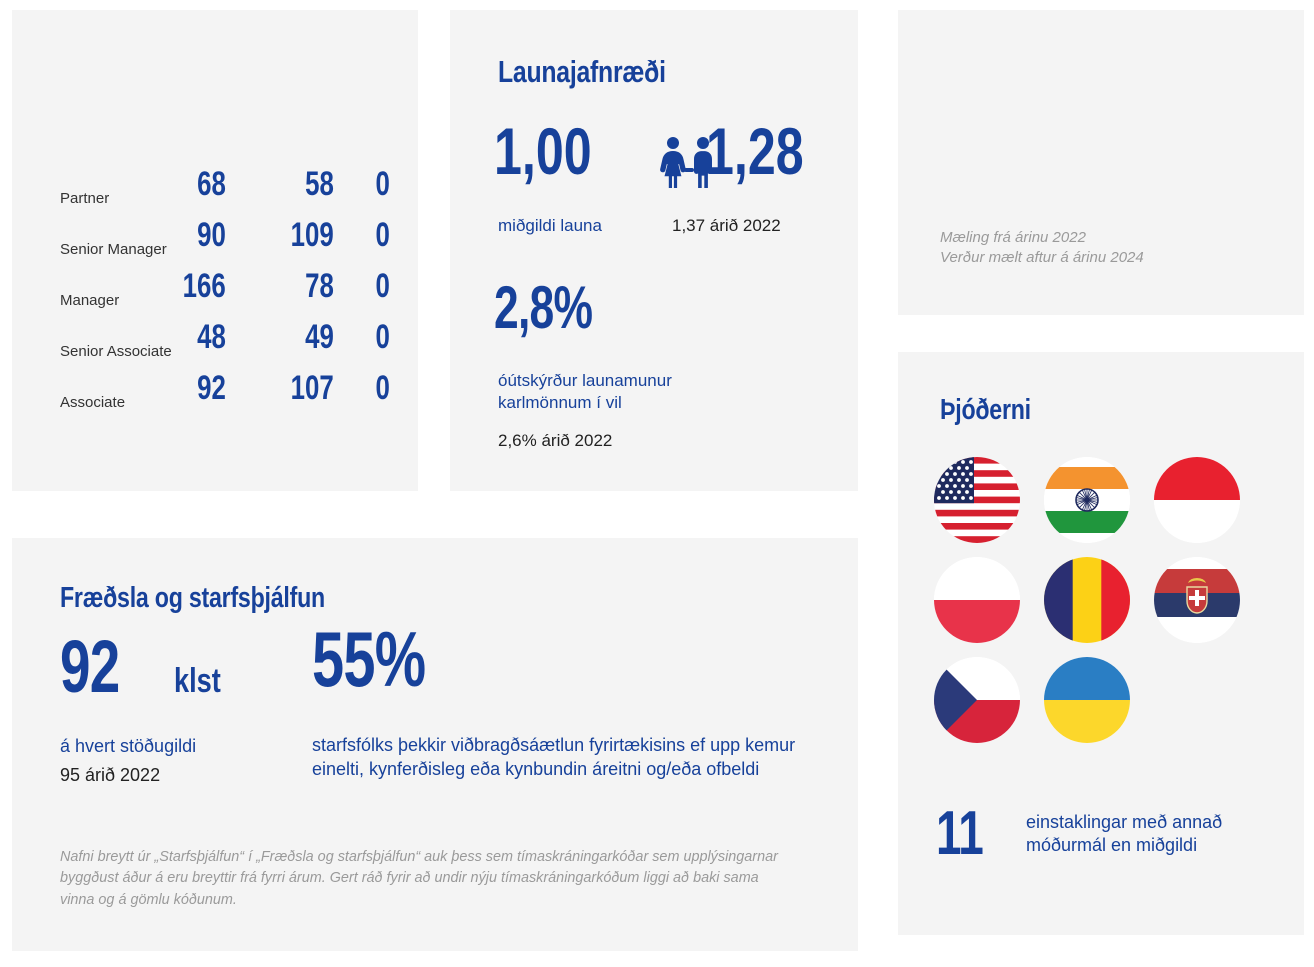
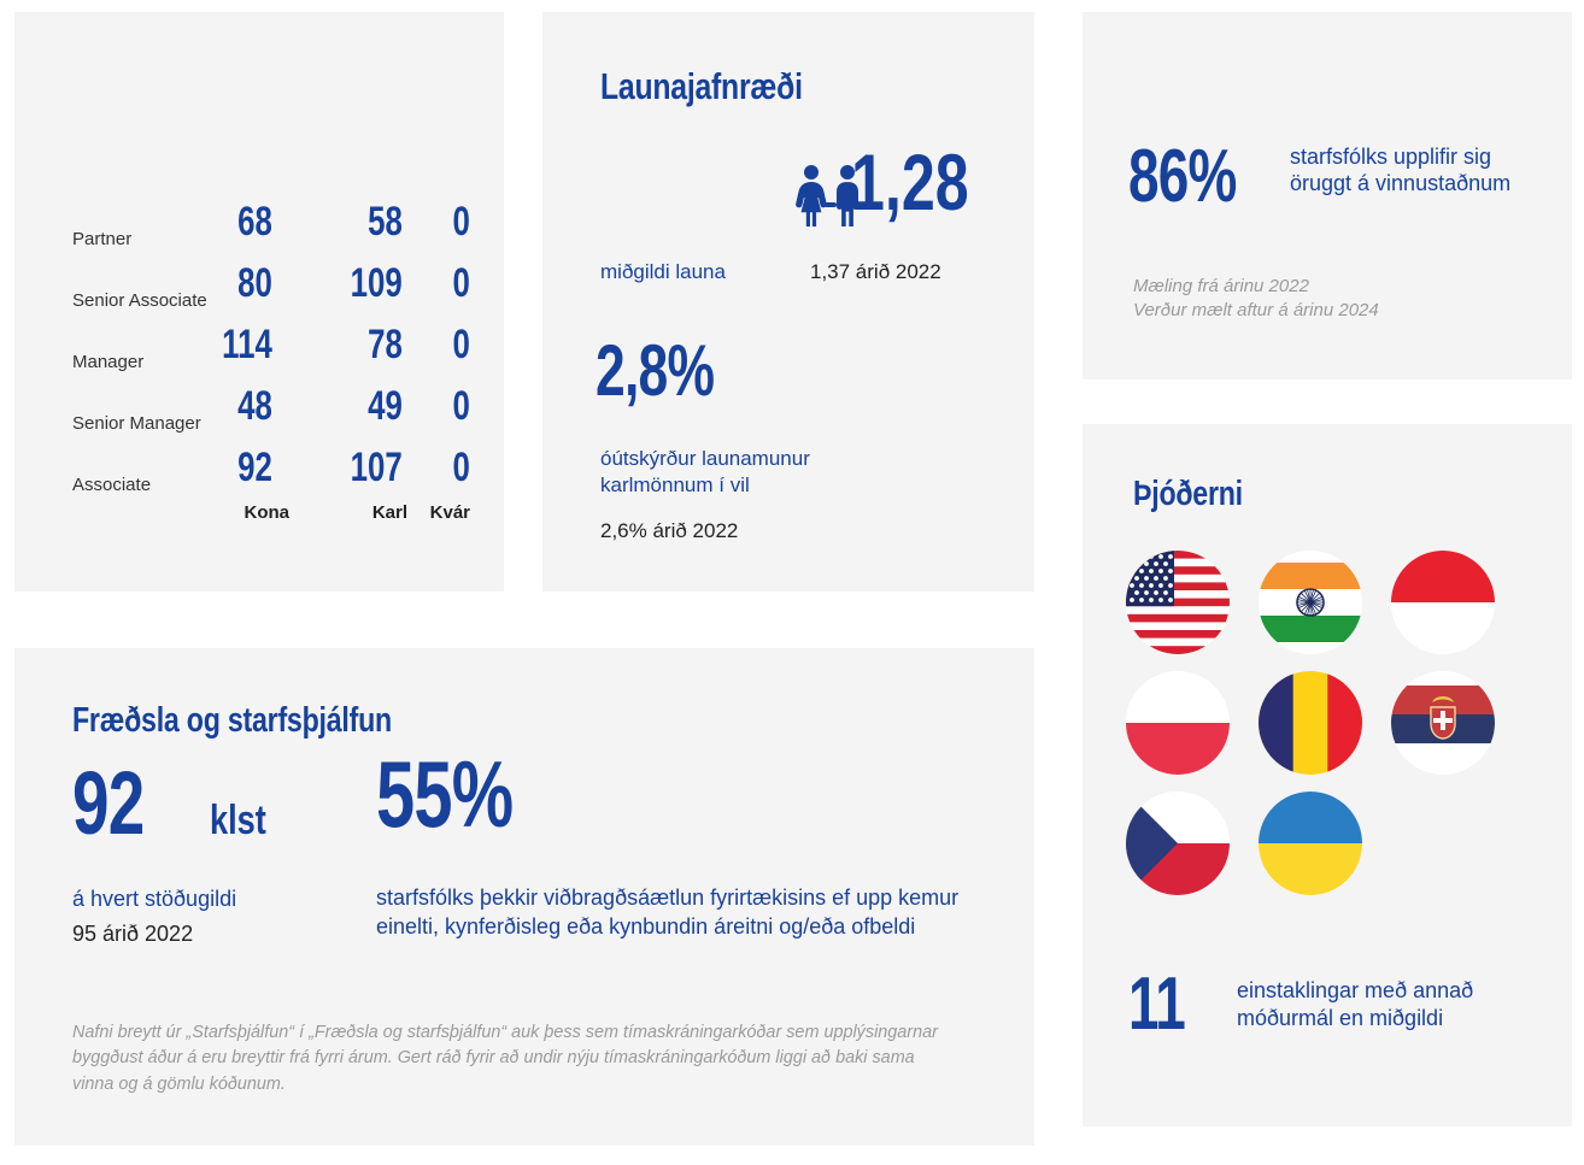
  Partner
  68
  58
  0
- Senior Manager
+ Senior Associate
- 90
+ 80
  109
  0
  Manager
- 166
+ 114
  78
  0
- Senior Associate
+ Senior Manager
  48
  49
  0
  Associate
  92
  107
  0
+ Kona
+ Karl
+ Kvár
  Launajafnræði
- 1,00
  1,28
  miðgildi launa
  1,37 árið 2022
  2,8%
  óútskýrður launamunur
  karlmönnum í vil
  2,6% árið 2022
+ 86%
+ starfsfólks upplifir sig öruggt á vinnustaðnum
  Mæling frá árinu 2022
  Verður mælt aftur á árinu 2024
  Fræðsla og starfsþjálfun
  92
  klst
  á hvert stöðugildi
  95 árið 2022
  55%
  starfsfólks þekkir viðbragðsáætlun fyrirtækisins ef upp kemur einelti, kynferðisleg eða kynbundin áreitni og/eða ofbeldi
  Nafni breytt úr „Starfsþjálfun“ í „Fræðsla og starfsþjálfun“ auk þess sem tímaskráningarkóðar sem upplýsingarnar byggðust áður á eru breyttir frá fyrri árum. Gert ráð fyrir að undir nýju tímaskráningarkóðum liggi að baki sama vinna og á gömlu kóðunum.
  Þjóðerni
  11
  einstaklingar með annað móðurmál en miðgildi
